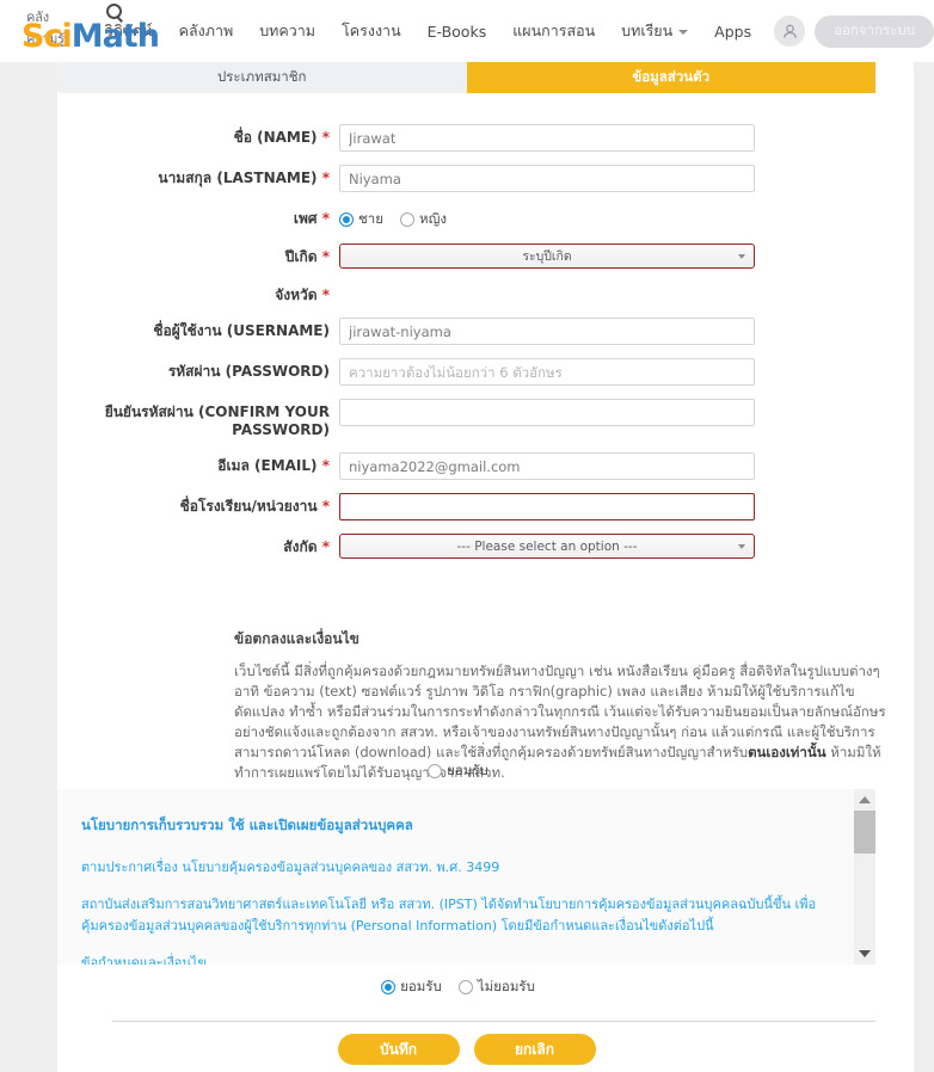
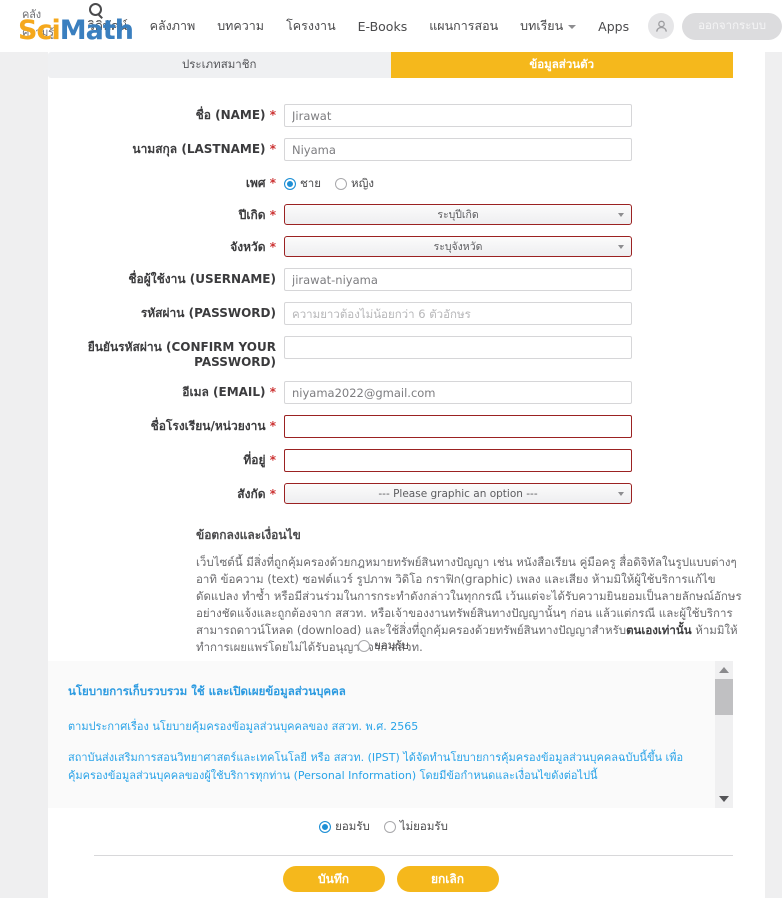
  คลังความรู้
  SciMath
  วิดิทัศน์
  คลังภาพ
  บทความ
  โครงงาน
  E-Books
  แผนการสอน
  บทเรียน
  Apps
  ออกจากระบบ
  ประเภทสมาชิก
  ข้อมูลส่วนตัว
  ชื่อ (NAME) *
  Jirawat
  นามสกุล (LASTNAME) *
  Niyama
  เพศ *
  ชาย
  หญิง
  ปีเกิด *
  ระบุปีเกิด
  จังหวัด *
+ ระบุจังหวัด
  ชื่อผู้ใช้งาน (USERNAME)
  jirawat-niyama
  รหัสผ่าน (PASSWORD)
  ความยาวต้องไม่น้อยกว่า 6 ตัวอักษร
  ยืนยันรหัสผ่าน (CONFIRM YOUR PASSWORD)
  อีเมล (EMAIL) *
  niyama2022@gmail.com
  ชื่อโรงเรียน/หน่วยงาน *
+ ที่อยู่ *
  สังกัด *
- --- Please select an option ---
+ --- Please graphic an option ---
  ข้อตกลงและเงื่อนไข
  เว็บไซต์นี้ มีสิ่งที่ถูกคุ้มครองด้วยกฎหมายทรัพย์สินทางปัญญา เช่น หนังสือเรียน คู่มือครู สื่อดิจิทัลในรูปแบบต่างๆ อาทิ ข้อความ (text) ซอฟต์แวร์ รูปภาพ วิดิโอ กราฟิก(graphic) เพลง และเสียง ห้ามมิให้ผู้ใช้บริการแก้ไข ดัดแปลง ทำซ้ำ หรือมีส่วนร่วมในการกระทำดังกล่าวในทุกกรณี เว้นแต่จะได้รับความยินยอมเป็นลายลักษณ์อักษรอย่างชัดแจ้งและถูกต้องจาก สสวท. หรือเจ้าของงานทรัพย์สินทางปัญญานั้นๆ ก่อน แล้วแต่กรณี และผู้ใช้บริการสามารถดาวน์โหลด (download) และใช้สิ่งที่ถูกคุ้มครองด้วยทรัพย์สินทางปัญญาสำหรับตนเองเท่านั้น ห้ามมิให้ทำการเผยแพร่โดยไม่ได้รับอนุญาจาก สสวท.
  ยอมรับ
  นโยบายการเก็บรวบรวม ใช้ และเปิดเผยข้อมูลส่วนบุคคล
- ตามประกาศเรื่อง นโยบายคุ้มครองข้อมูลส่วนบุคคลของ สสวท. พ.ศ. 3499
+ ตามประกาศเรื่อง นโยบายคุ้มครองข้อมูลส่วนบุคคลของ สสวท. พ.ศ. 2565
  สถาบันส่งเสริมการสอนวิทยาศาสตร์และเทคโนโลยี หรือ สสวท. (IPST) ได้จัดทำนโยบายการคุ้มครองข้อมูลส่วนบุคคลฉบับนี้ขึ้น เพื่อคุ้มครองข้อมูลส่วนบุคคลของผู้ใช้บริการทุกท่าน (Personal Information) โดยมีข้อกำหนดและเงื่อนไขดังต่อไปนี้
- ข้อกำหนดและเงื่อนไข
  ยอมรับ
  ไม่ยอมรับ
  บันทึก
  ยกเลิก
